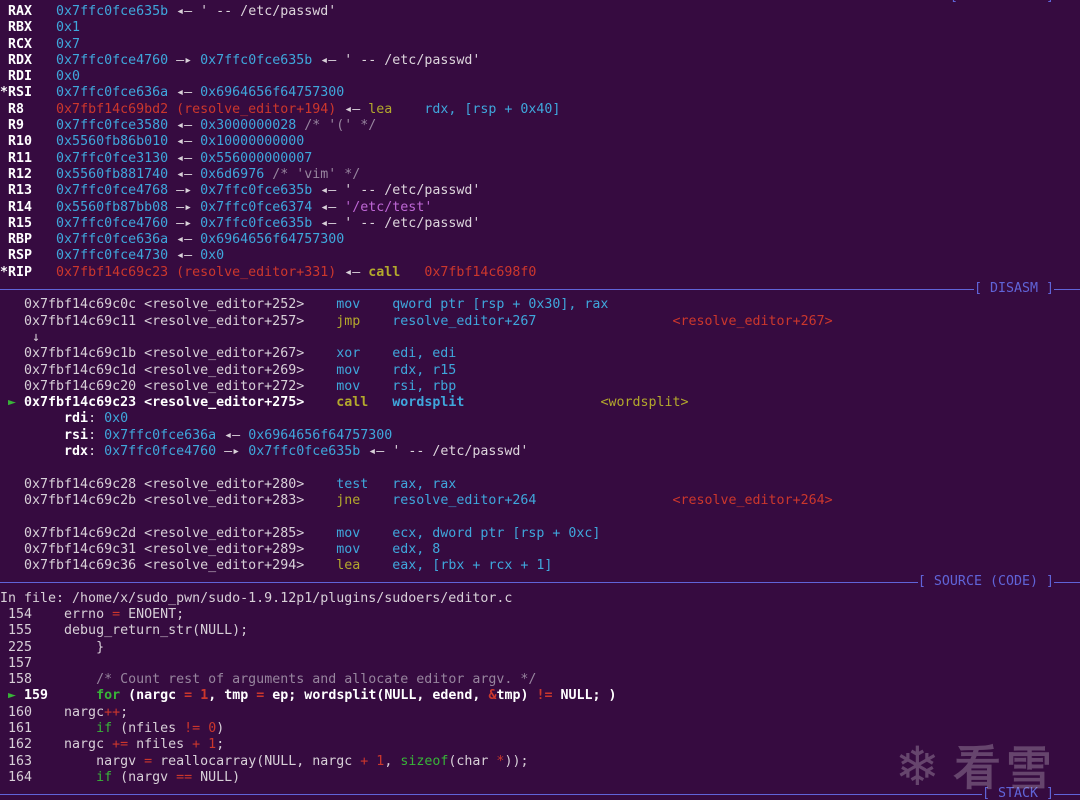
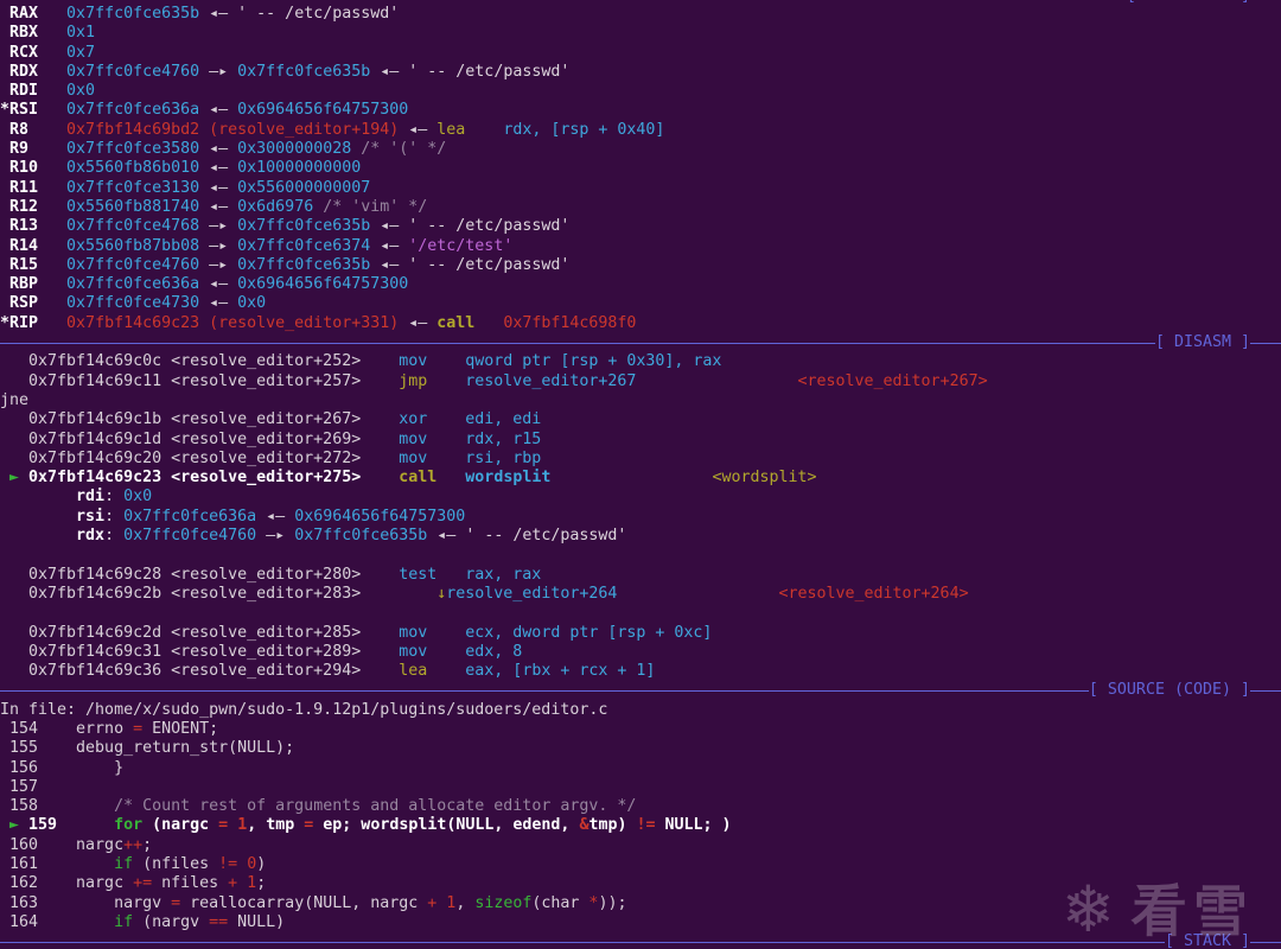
  RAX 0x7ffc0fce635b ◂— ' -- /etc/passwd'
  RBX 0x1
  RCX 0x7
  RDX 0x7ffc0fce4760 —▸ 0x7ffc0fce635b ◂— ' -- /etc/passwd'
  RDI 0x0
  *RSI 0x7ffc0fce636a ◂— 0x6964656f64757300
  R8 0x7fbf14c69bd2 (resolve_editor+194) ◂— lea rdx, [rsp + 0x40]
  R9 0x7ffc0fce3580 ◂— 0x3000000028 /* '(' */
  R10 0x5560fb86b010 ◂— 0x10000000000
  R11 0x7ffc0fce3130 ◂— 0x556000000007
  R12 0x5560fb881740 ◂— 0x6d6976 /* 'vim' */
  R13 0x7ffc0fce4768 —▸ 0x7ffc0fce635b ◂— ' -- /etc/passwd'
  R14 0x5560fb87bb08 —▸ 0x7ffc0fce6374 ◂— '/etc/test'
  R15 0x7ffc0fce4760 —▸ 0x7ffc0fce635b ◂— ' -- /etc/passwd'
  RBP 0x7ffc0fce636a ◂— 0x6964656f64757300
  RSP 0x7ffc0fce4730 ◂— 0x0
  *RIP 0x7fbf14c69c23 (resolve_editor+331) ◂— call 0x7fbf14c698f0
  [ DISASM ]
  0x7fbf14c69c0c <resolve_editor+252> mov qword ptr [rsp + 0x30], rax
  0x7fbf14c69c11 <resolve_editor+257> jmp resolve_editor+267 <resolve_editor+267>
- ↓
+ jne
  0x7fbf14c69c1b <resolve_editor+267> xor edi, edi
  0x7fbf14c69c1d <resolve_editor+269> mov rdx, r15
  0x7fbf14c69c20 <resolve_editor+272> mov rsi, rbp
  ► 0x7fbf14c69c23 <resolve_editor+275> call wordsplit <wordsplit>
  rdi: 0x0
  rsi: 0x7ffc0fce636a ◂— 0x6964656f64757300
  rdx: 0x7ffc0fce4760 —▸ 0x7ffc0fce635b ◂— ' -- /etc/passwd'
  0x7fbf14c69c28 <resolve_editor+280> test rax, rax
- 0x7fbf14c69c2b <resolve_editor+283> jne resolve_editor+264 <resolve_editor+264>
+ 0x7fbf14c69c2b <resolve_editor+283> ↓resolve_editor+264 <resolve_editor+264>
  0x7fbf14c69c2d <resolve_editor+285> mov ecx, dword ptr [rsp + 0xc]
  0x7fbf14c69c31 <resolve_editor+289> mov edx, 8
  0x7fbf14c69c36 <resolve_editor+294> lea eax, [rbx + rcx + 1]
  [ SOURCE (CODE) ]
  In file: /home/x/sudo_pwn/sudo-1.9.12p1/plugins/sudoers/editor.c
  154 errno = ENOENT;
  155 debug_return_str(NULL);
- 225 }
+ 156 }
  157
  158 /* Count rest of arguments and allocate editor argv. */
  ► 159 for (nargc = 1, tmp = ep; wordsplit(NULL, edend, &tmp) != NULL; )
  160 nargc++;
  161 if (nfiles != 0)
  162 nargc += nfiles + 1;
  163 nargv = reallocarray(NULL, nargc + 1, sizeof(char *));
  164 if (nargv == NULL)
  [ STACK ]
  ❄
  看雪
